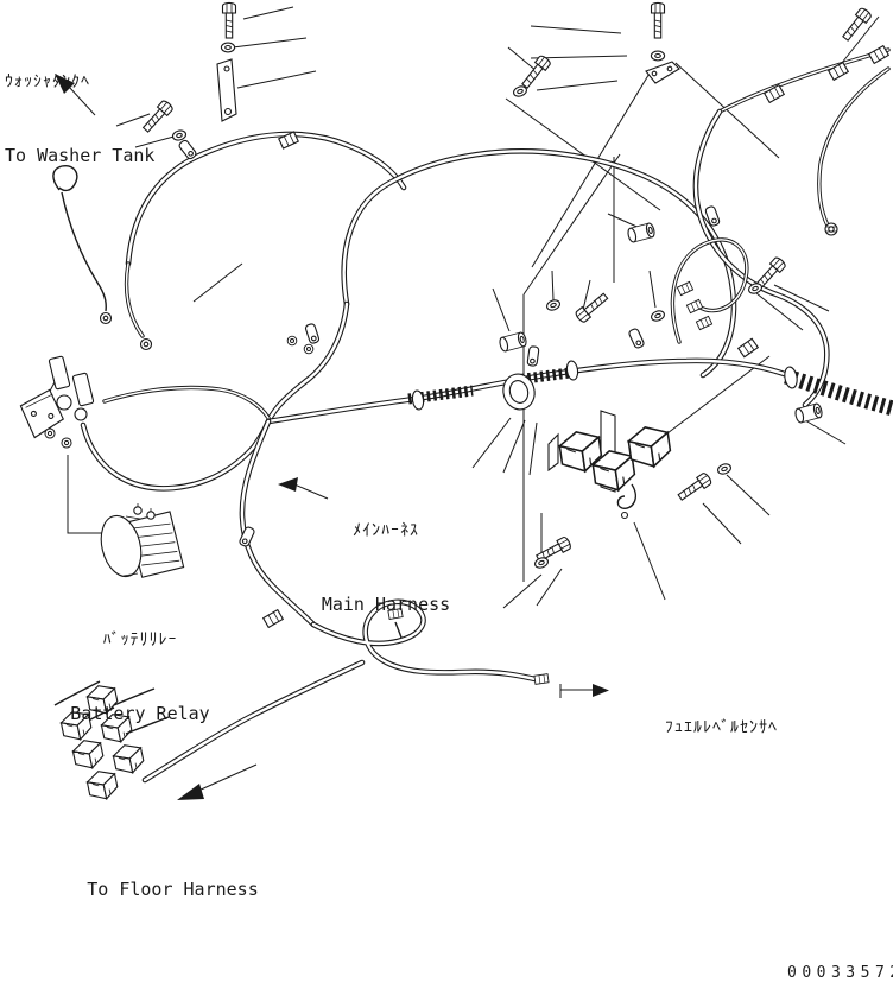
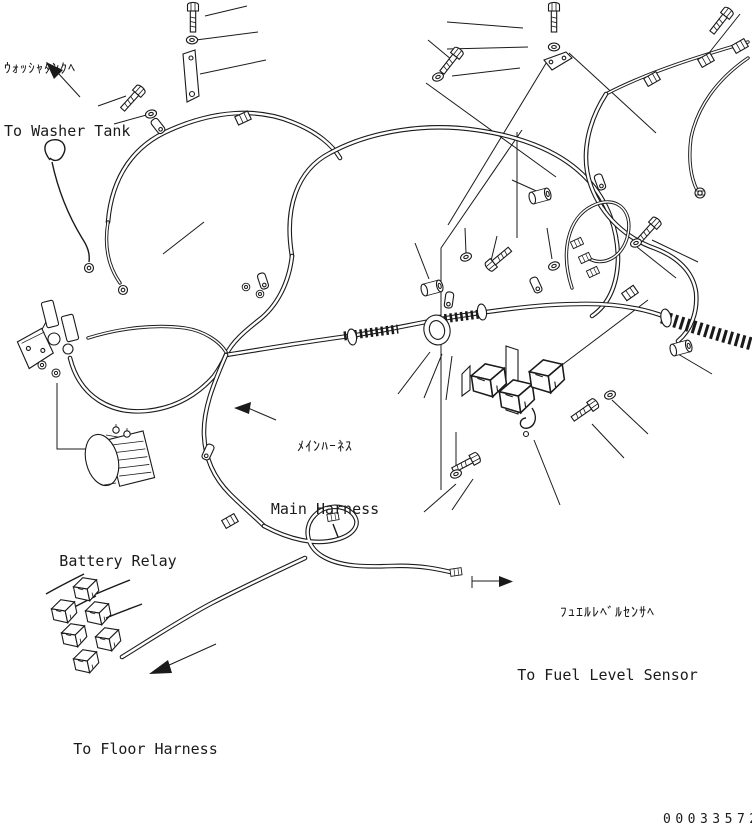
  ｳｫｯｼｬﾀﾝｸﾍ
  To Washer Tank
  ﾒｲﾝﾊｰﾈｽ
  Main Harness
- ﾊﾞｯﾃﾘﾘﾚｰ
  Battery Relay
  ﾌｭｴﾙﾚﾍﾞﾙｾﾝｻﾍ
+ To Fuel Level Sensor
  To Floor Harness
  0003357
